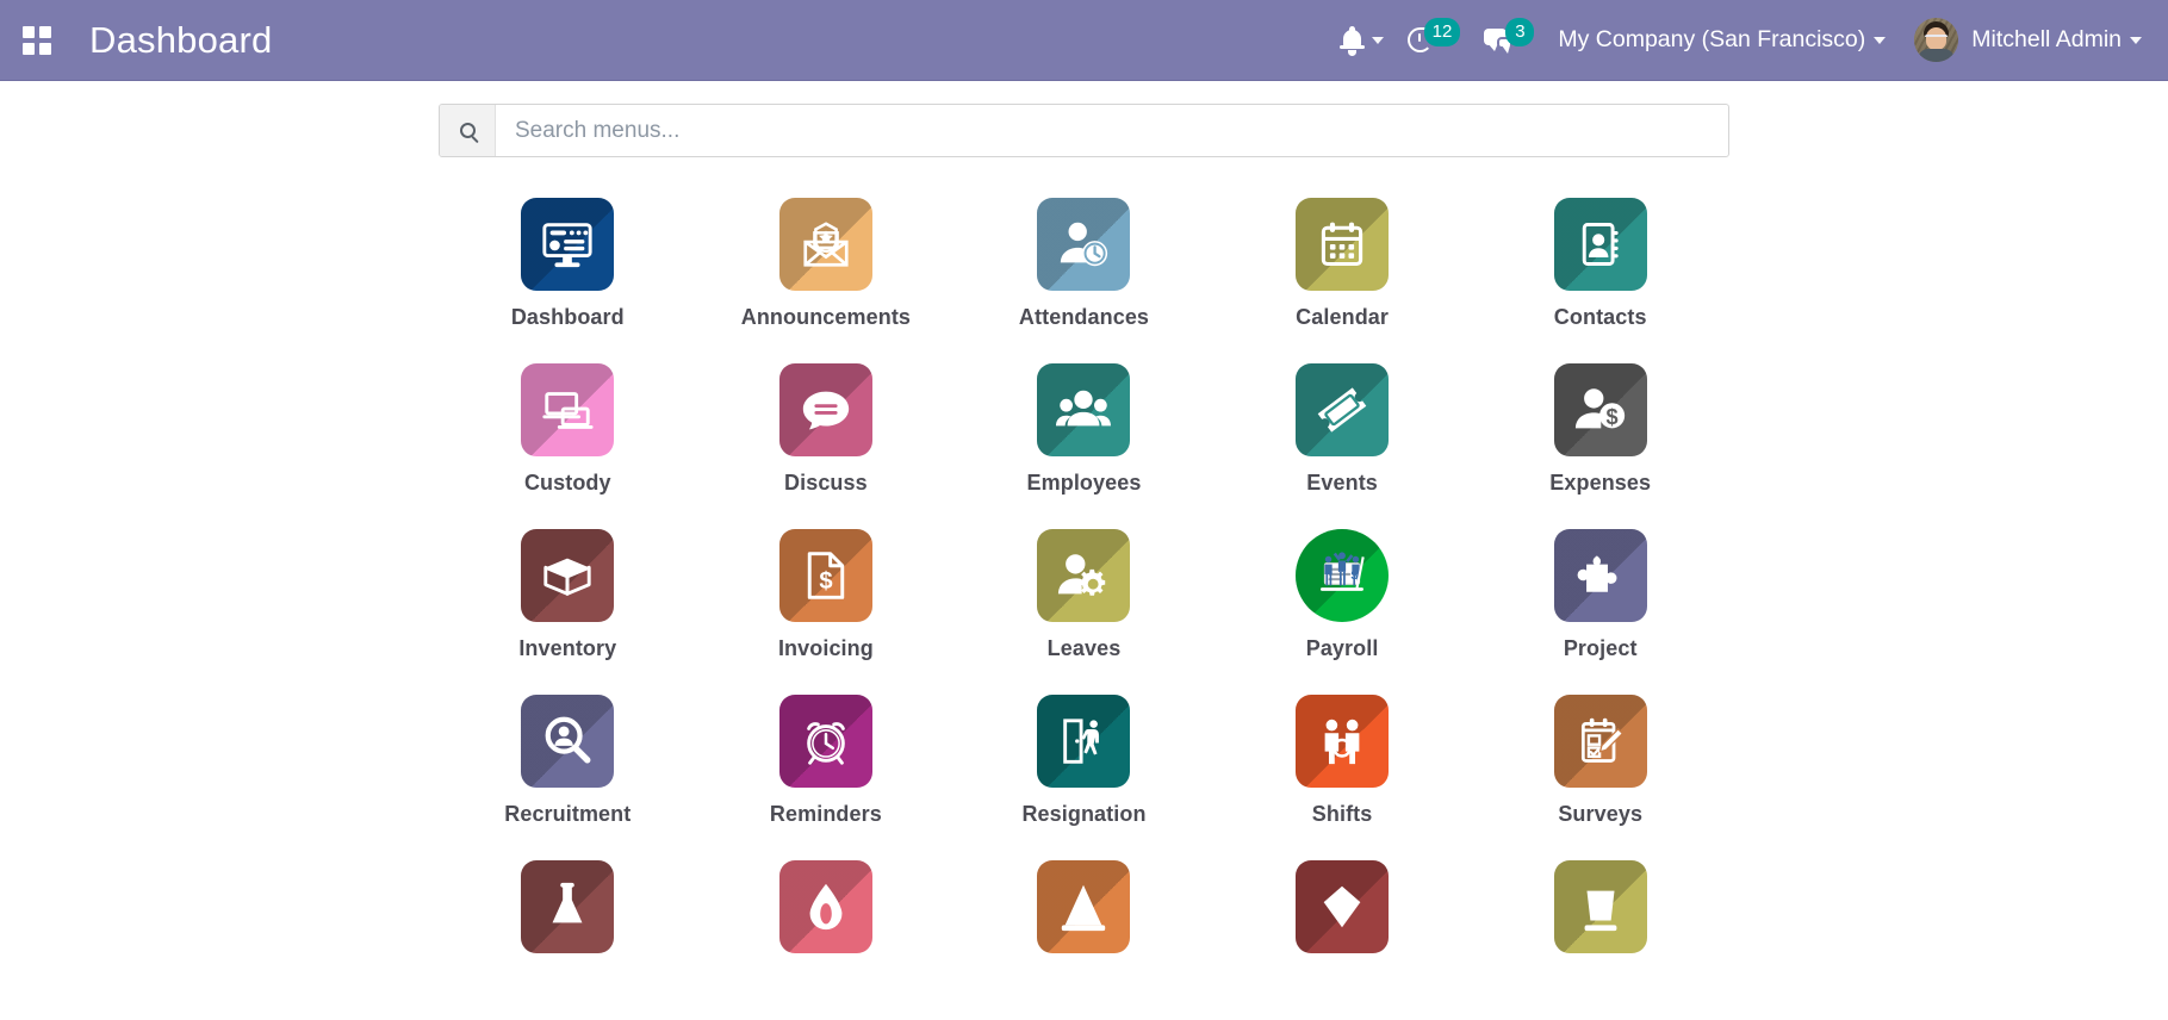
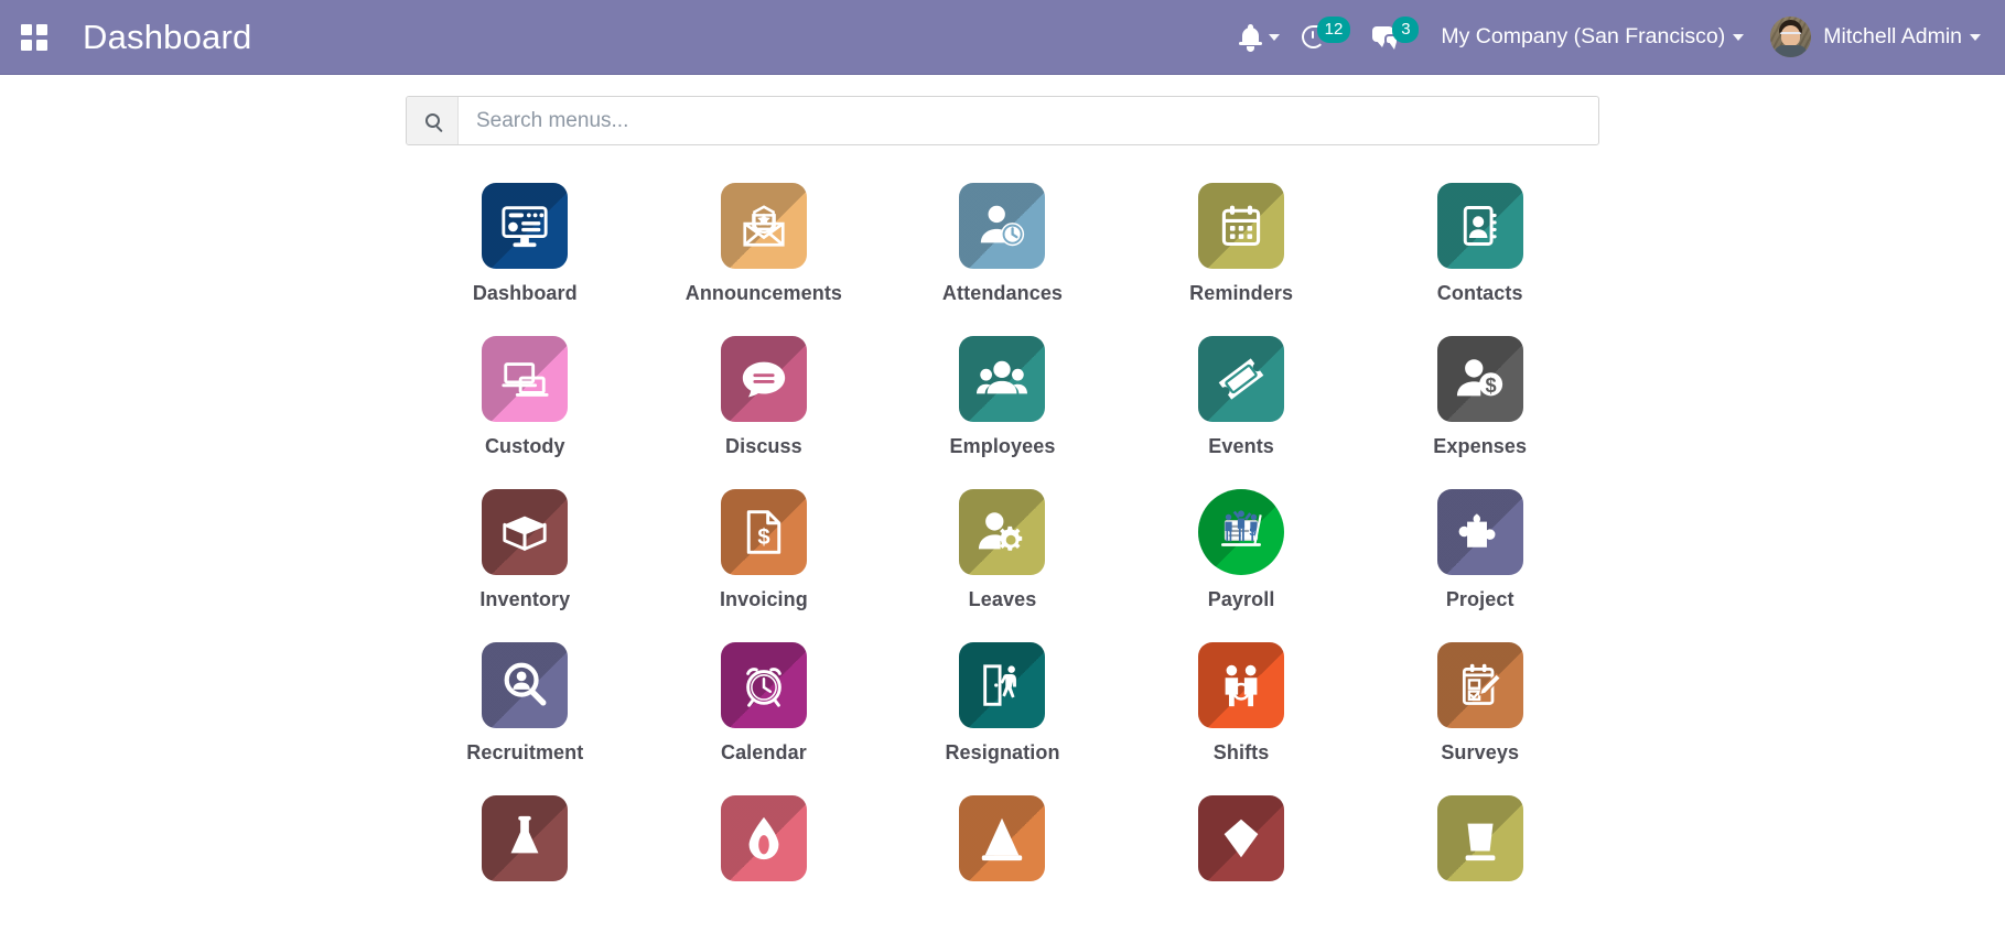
  Dashboard
  12
  3
  My Company (San Francisco)
  Mitchell Admin
  Search menus...
  Dashboard
  Announcements
  Attendances
- Calendar
+ Reminders
  Contacts
  Custody
  Discuss
  Employees
  Events
  $
  Expenses
  Inventory
  $
  Invoicing
  Leaves
  Payroll
  Project
  Recruitment
- Reminders
+ Calendar
  Resignation
  Shifts
  Surveys
